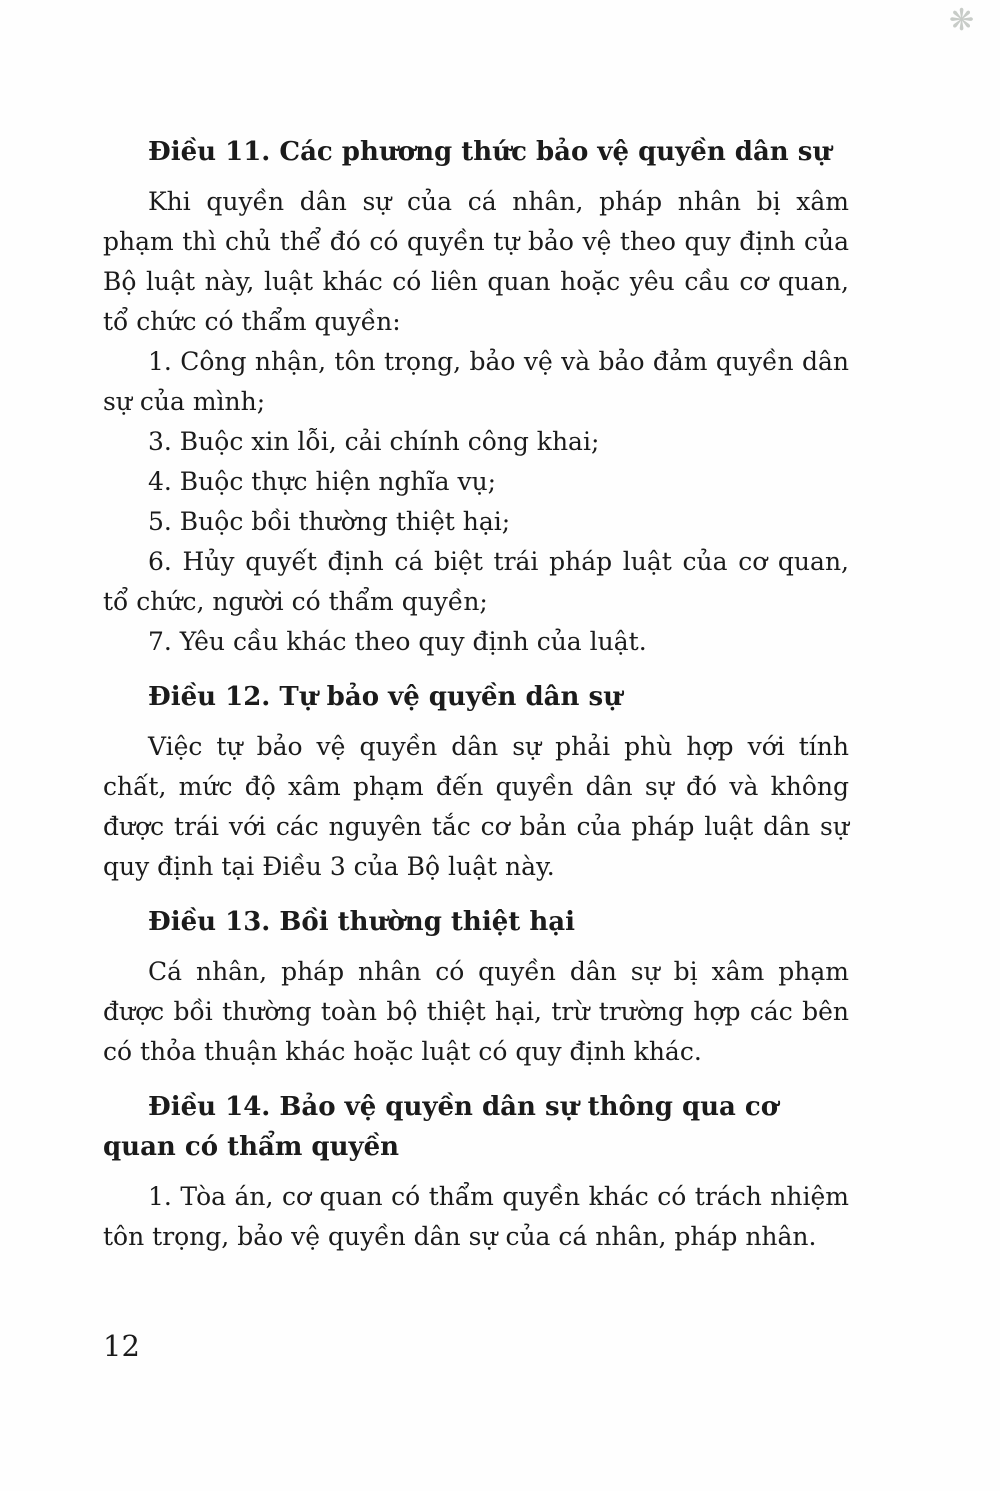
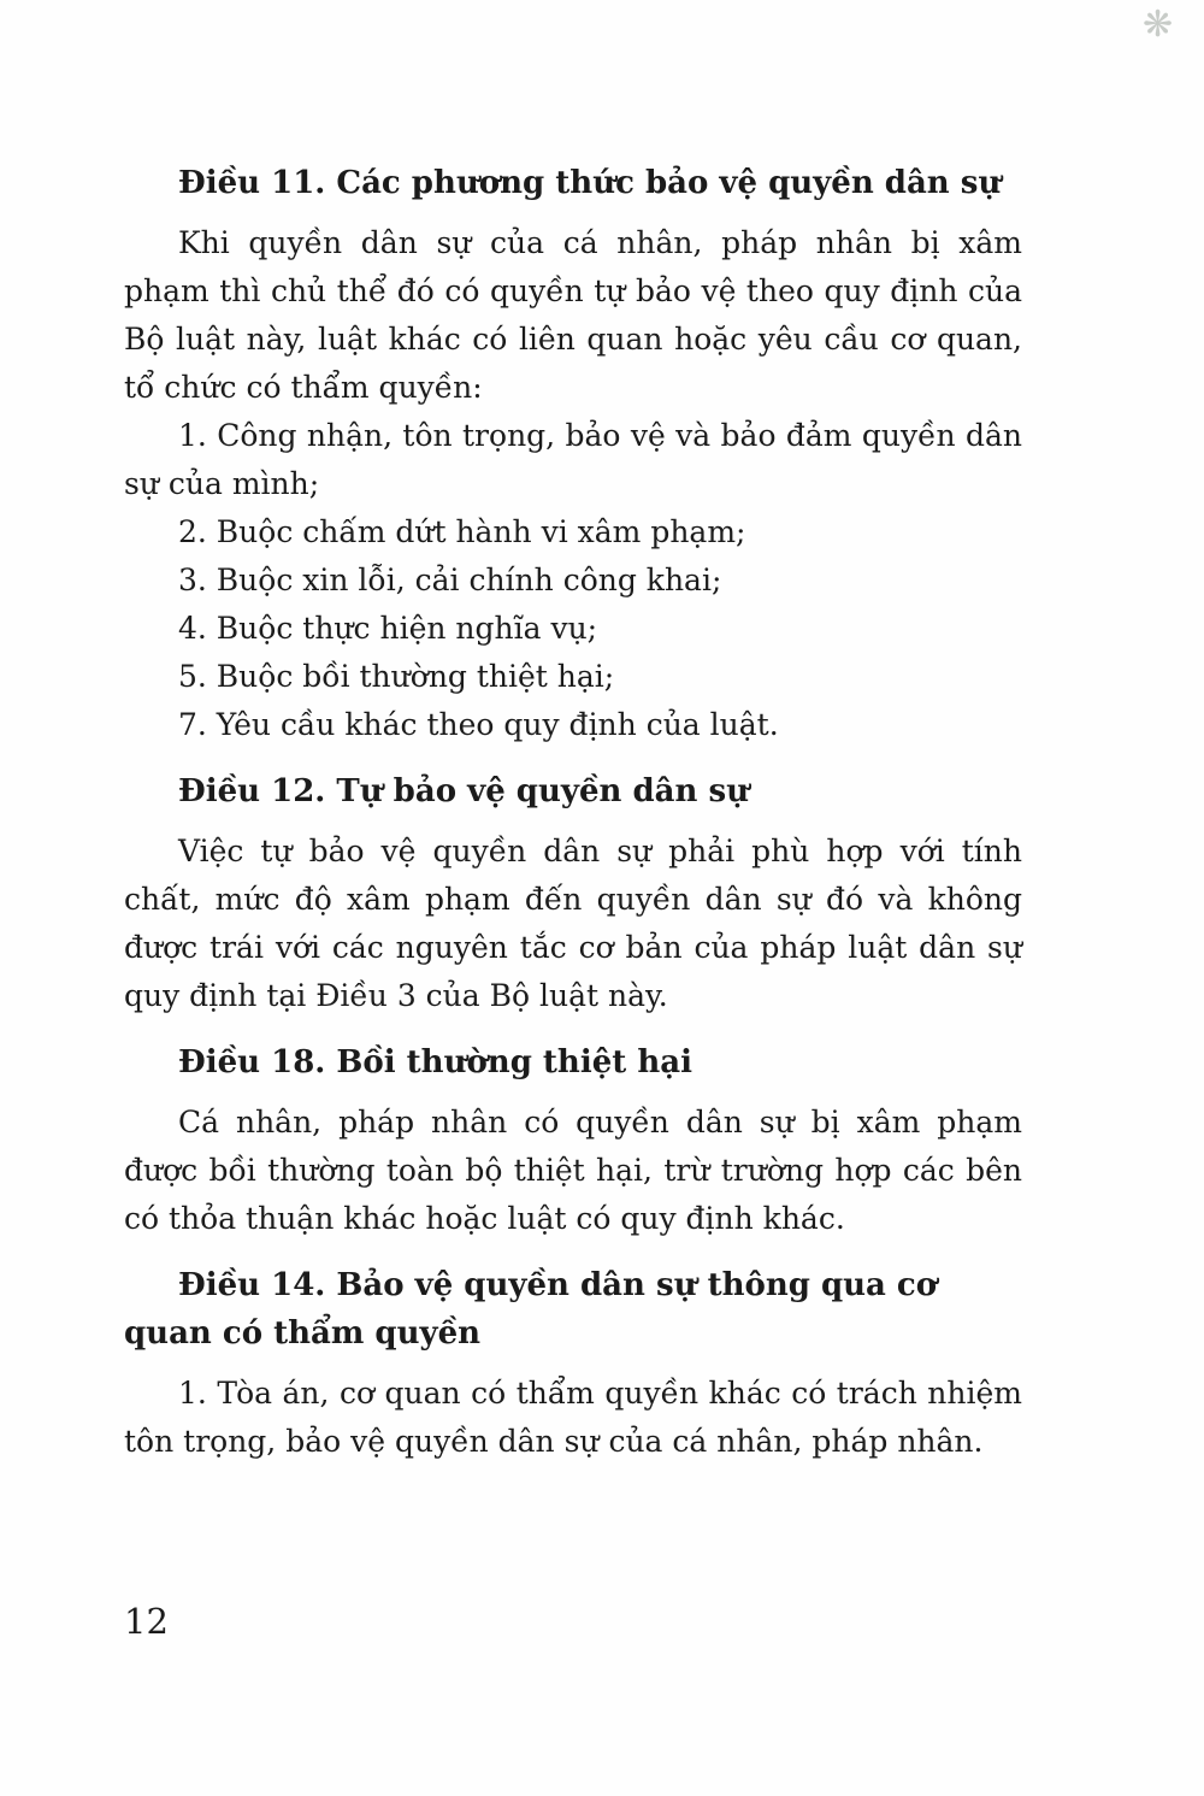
  ❋
  Điều 11. Các phương thức bảo vệ quyền dân sự
  Khi quyền dân sự của cá nhân, pháp nhân bị xâm phạm thì chủ thể đó có quyền tự bảo vệ theo quy định của Bộ luật này, luật khác có liên quan hoặc yêu cầu cơ quan, tổ chức có thẩm quyền:
  1. Công nhận, tôn trọng, bảo vệ và bảo đảm quyền dân sự của mình;
+ 2. Buộc chấm dứt hành vi xâm phạm;
  3. Buộc xin lỗi, cải chính công khai;
  4. Buộc thực hiện nghĩa vụ;
  5. Buộc bồi thường thiệt hại;
- 6. Hủy quyết định cá biệt trái pháp luật của cơ quan, tổ chức, người có thẩm quyền;
  7. Yêu cầu khác theo quy định của luật.
  Điều 12. Tự bảo vệ quyền dân sự
  Việc tự bảo vệ quyền dân sự phải phù hợp với tính chất, mức độ xâm phạm đến quyền dân sự đó và không được trái với các nguyên tắc cơ bản của pháp luật dân sự quy định tại Điều 3 của Bộ luật này.
- Điều 13. Bồi thường thiệt hại
+ Điều 18. Bồi thường thiệt hại
  Cá nhân, pháp nhân có quyền dân sự bị xâm phạm được bồi thường toàn bộ thiệt hại, trừ trường hợp các bên có thỏa thuận khác hoặc luật có quy định khác.
  Điều 14. Bảo vệ quyền dân sự thông qua cơ quan có thẩm quyền
  1. Tòa án, cơ quan có thẩm quyền khác có trách nhiệm tôn trọng, bảo vệ quyền dân sự của cá nhân, pháp nhân.
  12
